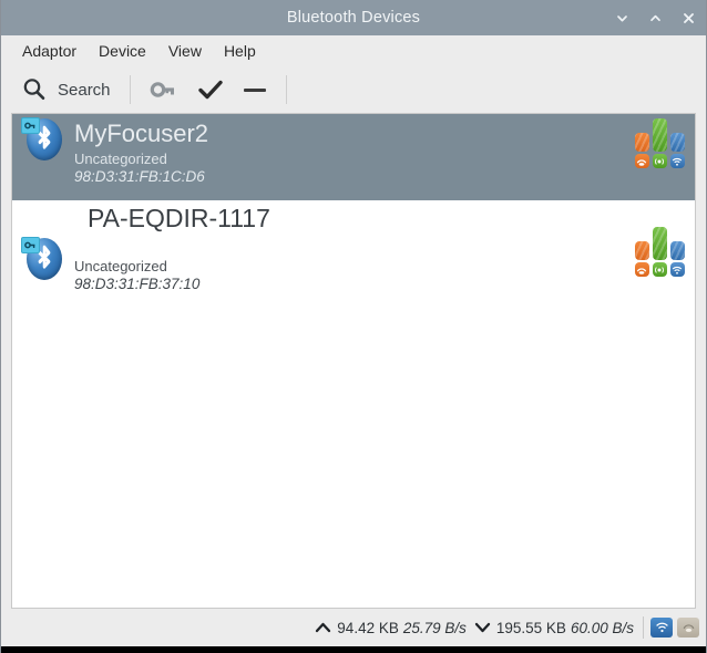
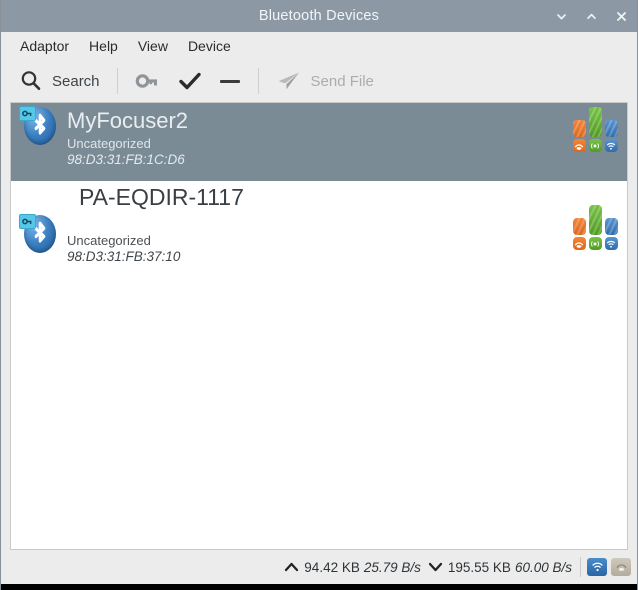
  Bluetooth Devices
  Adaptor
- Device
+ Help
  View
- Help
+ Device
  Search
+ Send File
  MyFocuser2
  Uncategorized
  98:D3:31:FB:1C:D6
  PA-EQDIR-1117
  Uncategorized
  98:D3:31:FB:37:10
  94.42 KB
  25.79 B/s
  195.55 KB
  60.00 B/s
